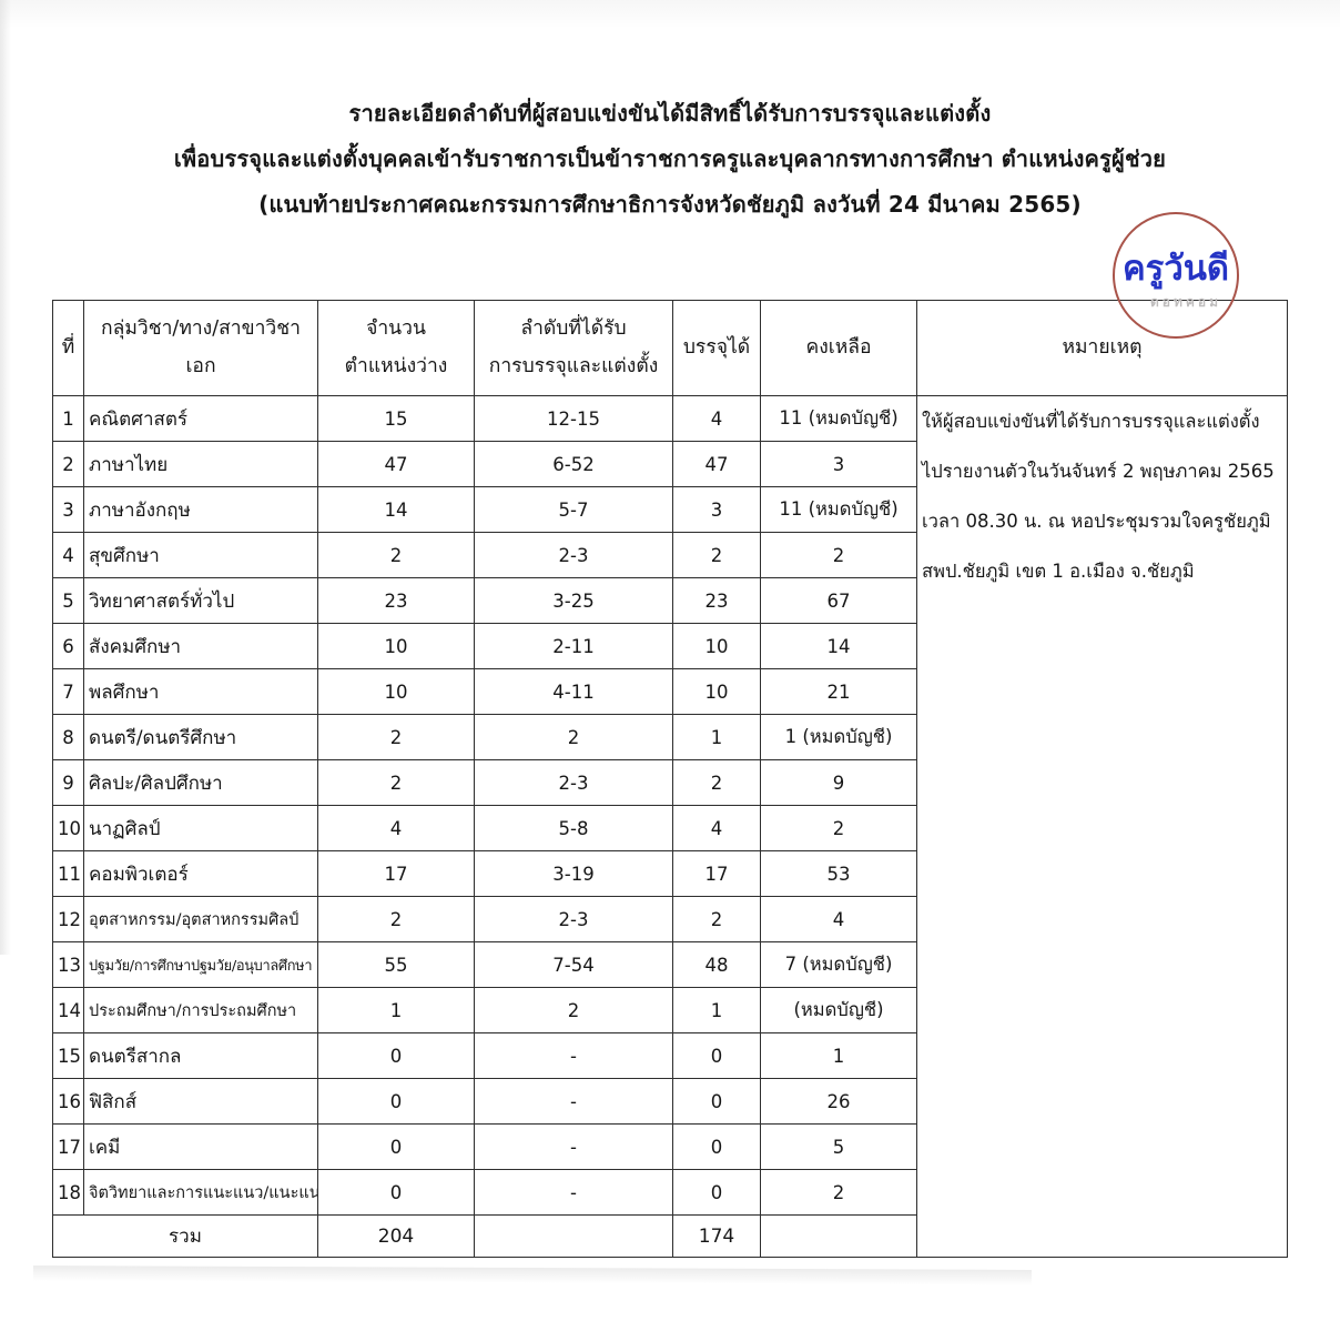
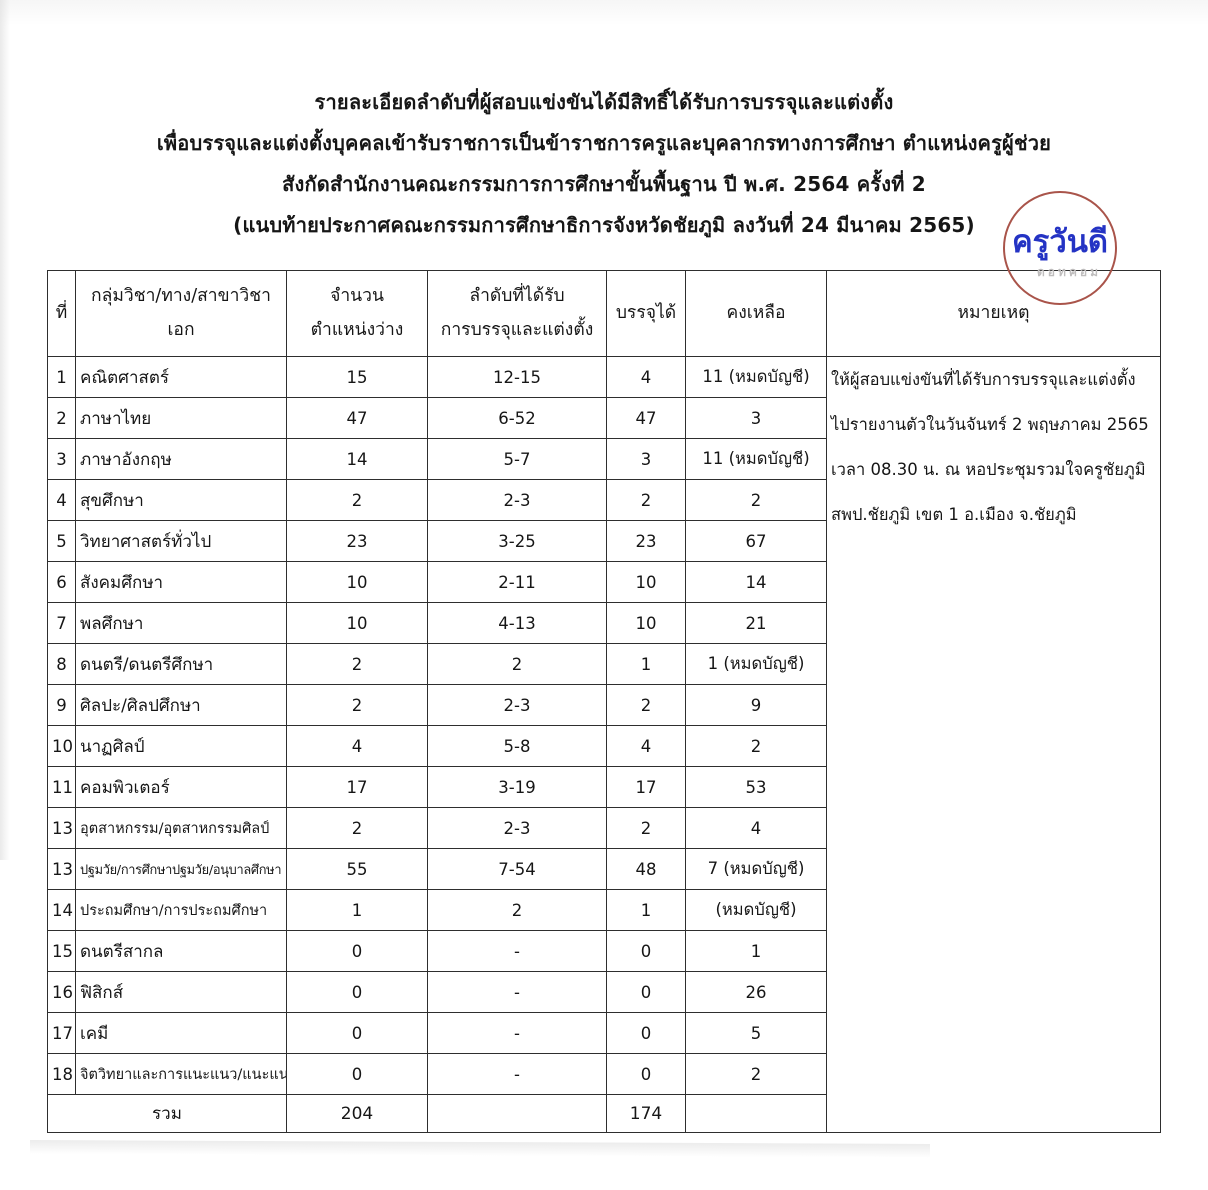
  รายละเอียดลำดับที่ผู้สอบแข่งขันได้มีสิทธิ์ได้รับการบรรจุและแต่งตั้ง
  เพื่อบรรจุและแต่งตั้งบุคคลเข้ารับราชการเป็นข้าราชการครูและบุคลากรทางการศึกษา ตำแหน่งครูผู้ช่วย
+ สังกัดสำนักงานคณะกรรมการการศึกษาขั้นพื้นฐาน ปี พ.ศ. 2564 ครั้งที่ 2
  (แนบท้ายประกาศคณะกรรมการศึกษาธิการจังหวัดชัยภูมิ ลงวันที่ 24 มีนาคม 2565)
  ครูวันดี
  ดอทคอม
  ที่	กลุ่มวิชา/ทาง/สาขาวิชาเอก	จำนวน ตำแหน่งว่าง	ลำดับที่ได้รับ การบรรจุและแต่งตั้ง	บรรจุได้	คงเหลือ	หมายเหตุ
  1	คณิตศาสตร์	15	12-15	4	11 (หมดบัญชี)	ให้ผู้สอบแข่งขันที่ได้รับการบรรจุและแต่งตั้งไปรายงานตัวในวันจันทร์ 2 พฤษภาคม 2565เวลา 08.30 น. ณ หอประชุมรวมใจครูชัยภูมิสพป.ชัยภูมิ เขต 1 อ.เมือง จ.ชัยภูมิ
  2	ภาษาไทย	47	6-52	47	3
  3	ภาษาอังกฤษ	14	5-7	3	11 (หมดบัญชี)
  4	สุขศึกษา	2	2-3	2	2
  5	วิทยาศาสตร์ทั่วไป	23	3-25	23	67
  6	สังคมศึกษา	10	2-11	10	14
- 7	พลศึกษา	10	4-11	10	21
+ 7	พลศึกษา	10	4-13	10	21
  8	ดนตรี/ดนตรีศึกษา	2	2	1	1 (หมดบัญชี)
  9	ศิลปะ/ศิลปศึกษา	2	2-3	2	9
  10	นาฏศิลป์	4	5-8	4	2
  11	คอมพิวเตอร์	17	3-19	17	53
- 12	อุตสาหกรรม/อุตสาหกรรมศิลป์	2	2-3	2	4
+ 13	อุตสาหกรรม/อุตสาหกรรมศิลป์	2	2-3	2	4
  13	ปฐมวัย/การศึกษาปฐมวัย/อนุบาลศึกษา	55	7-54	48	7 (หมดบัญชี)
  14	ประถมศึกษา/การประถมศึกษา	1	2	1	(หมดบัญชี)
  15	ดนตรีสากล	0	-	0	1
  16	ฟิสิกส์	0	-	0	26
  17	เคมี	0	-	0	5
  18	จิตวิทยาและการแนะแนว/แนะแน	0	-	0	2
  รวม	204		174
